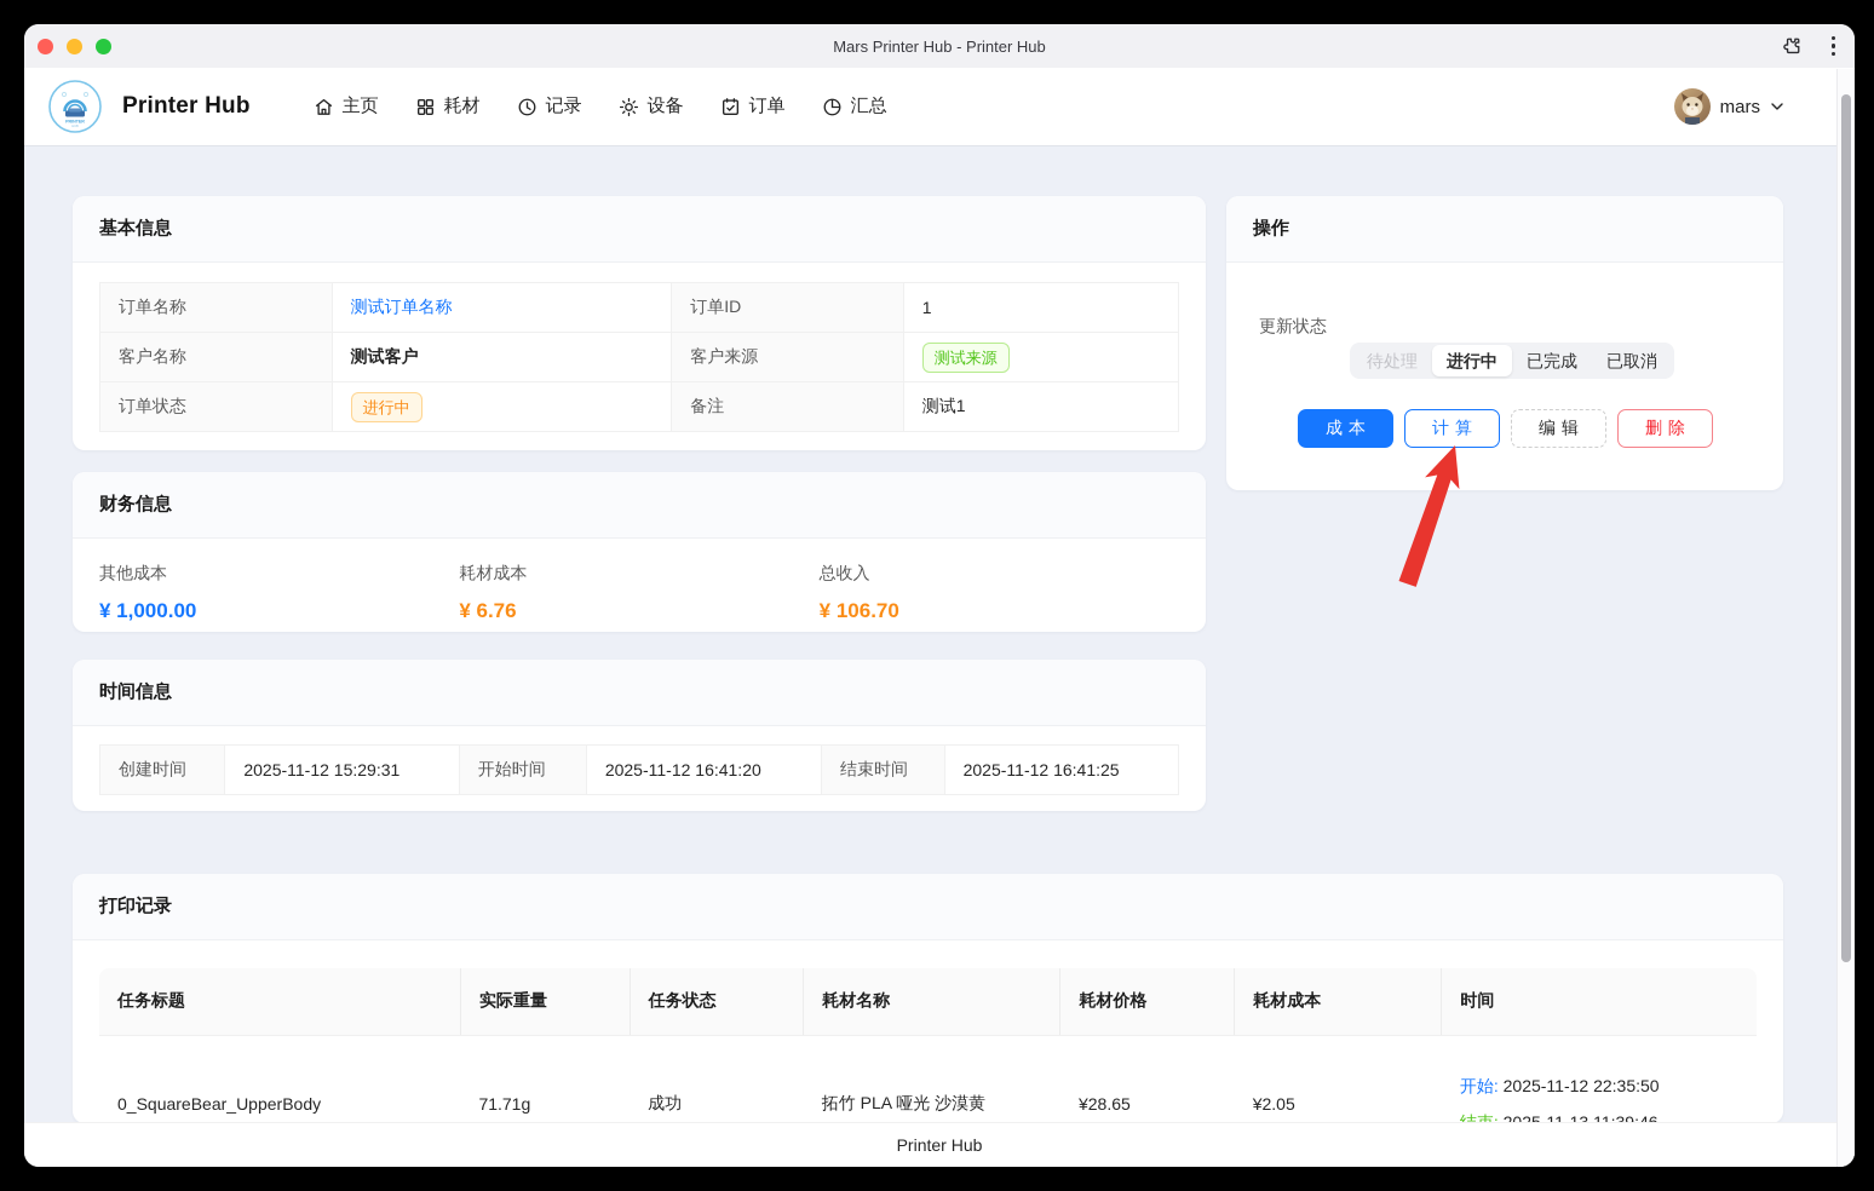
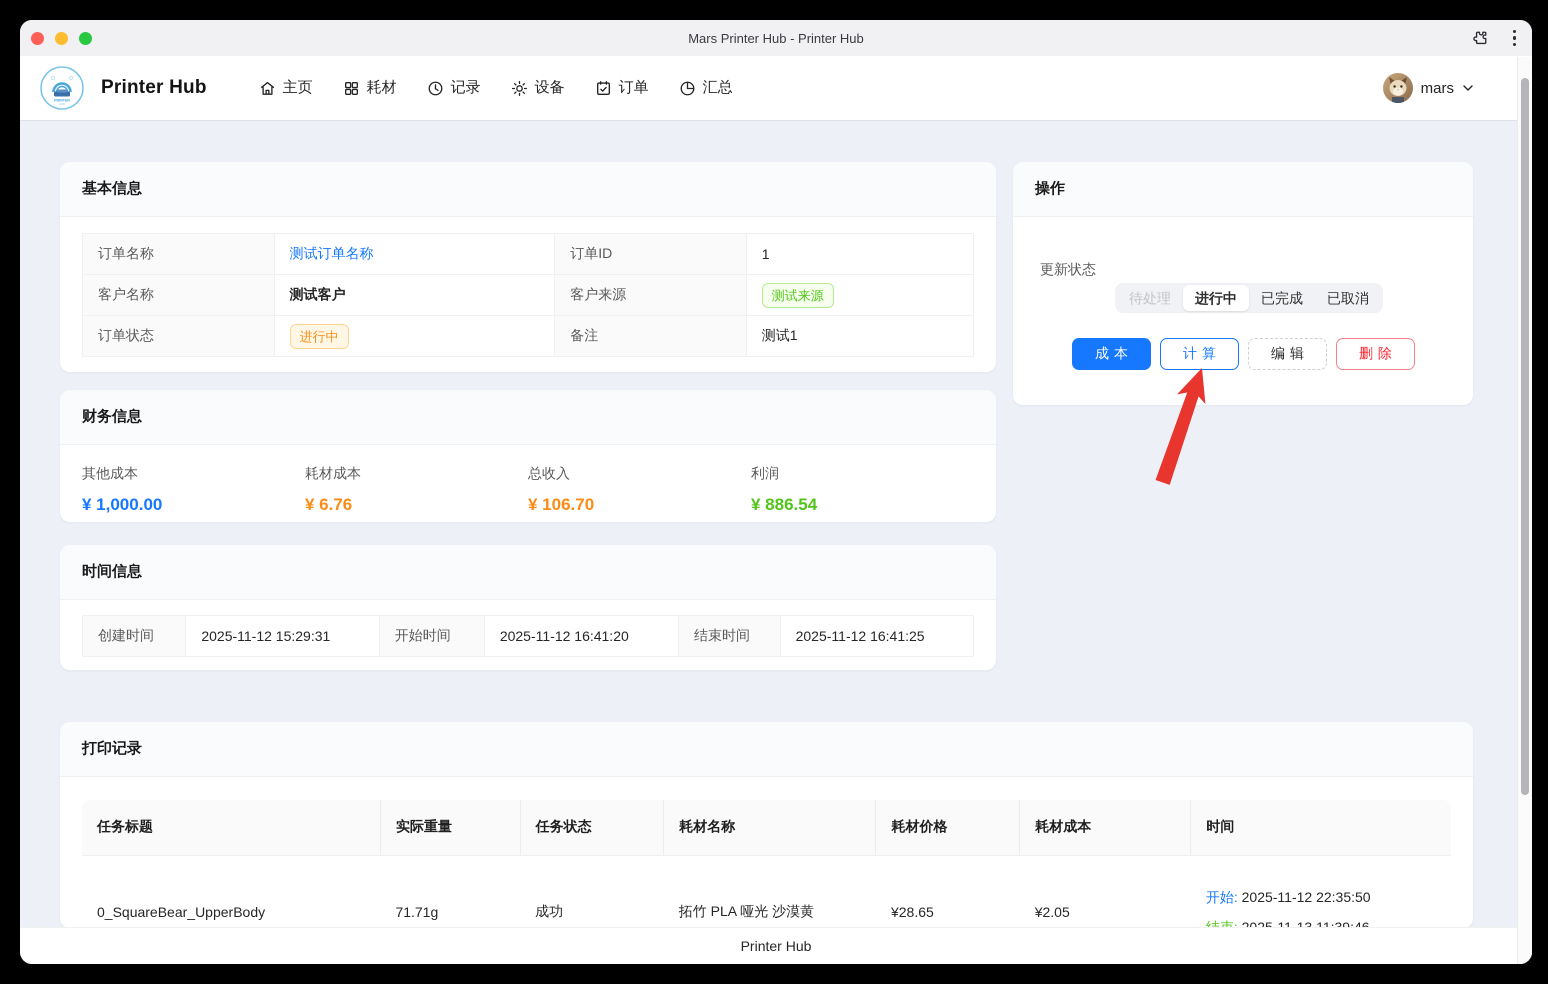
  Mars Printer Hub - Printer Hub
  Printer Hub
  主页
  耗材
  记录
  设备
  订单
  汇总
  mars
  基本信息
  订单名称	测试订单名称	订单ID	1
  客户名称	测试客户	客户来源	测试来源
  订单状态	进行中	备注	测试1
  操作
  更新状态
  待处理
  进行中
  已完成
  已取消
  成本
  计算
  编辑
  删除
  财务信息
  其他成本
  ¥ 1,000.00
  耗材成本
  ¥ 6.76
  总收入
  ¥ 106.70
+ 利润
+ ¥ 886.54
  时间信息
  创建时间	2025-11-12 15:29:31	开始时间	2025-11-12 16:41:20	结束时间	2025-11-12 16:41:25
  打印记录
  任务标题	实际重量	任务状态	耗材名称	耗材价格	耗材成本	时间
  0_SquareBear_UpperBody	71.71g	成功	拓竹 PLA 哑光 沙漠黄	¥28.65	¥2.05	开始: 2025-11-12 22:35:50
  Printer Hub
